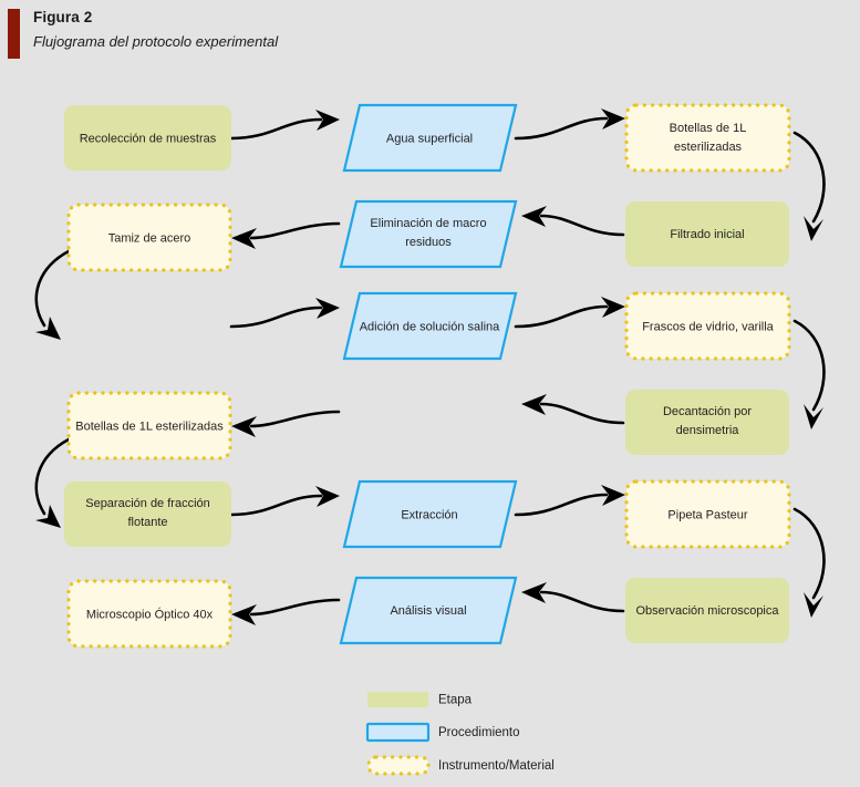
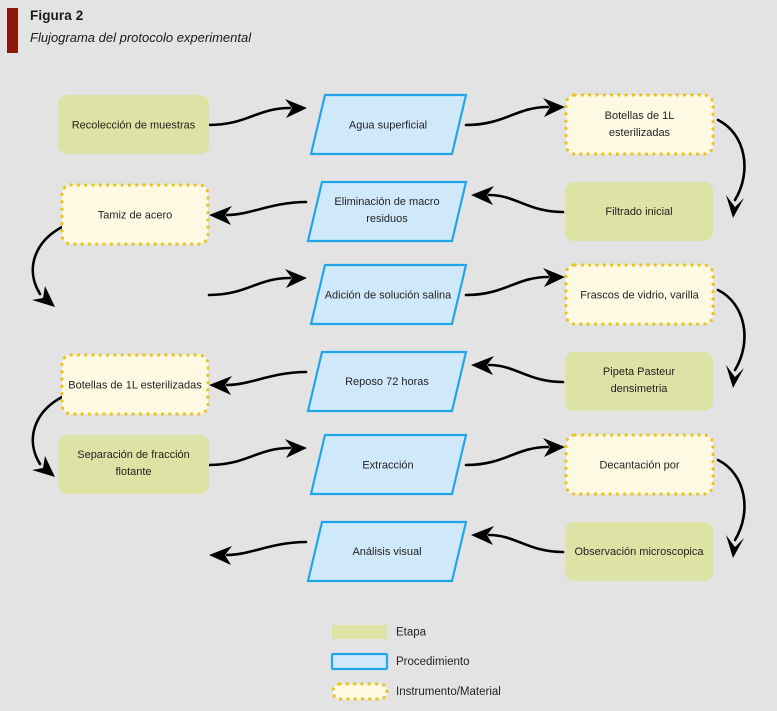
  Figura 2
  Flujograma del protocolo experimental
  Recolección de muestras
  Agua superficial
  Botellas de 1L
  esterilizadas
  Tamiz de acero
  Eliminación de macro
  residuos
  Filtrado inicial
  Adición de solución salina
  Frascos de vidrio, varilla
  Botellas de 1L esterilizadas
+ Reposo 72 horas
- Decantación por
+ Pipeta Pasteur
  densimetria
  Separación de fracción
  flotante
  Extracción
- Pipeta Pasteur
+ Decantación por
- Microscopio Óptico 40x
  Análisis visual
  Observación microscopica
  Etapa
  Procedimiento
  Instrumento/Material
